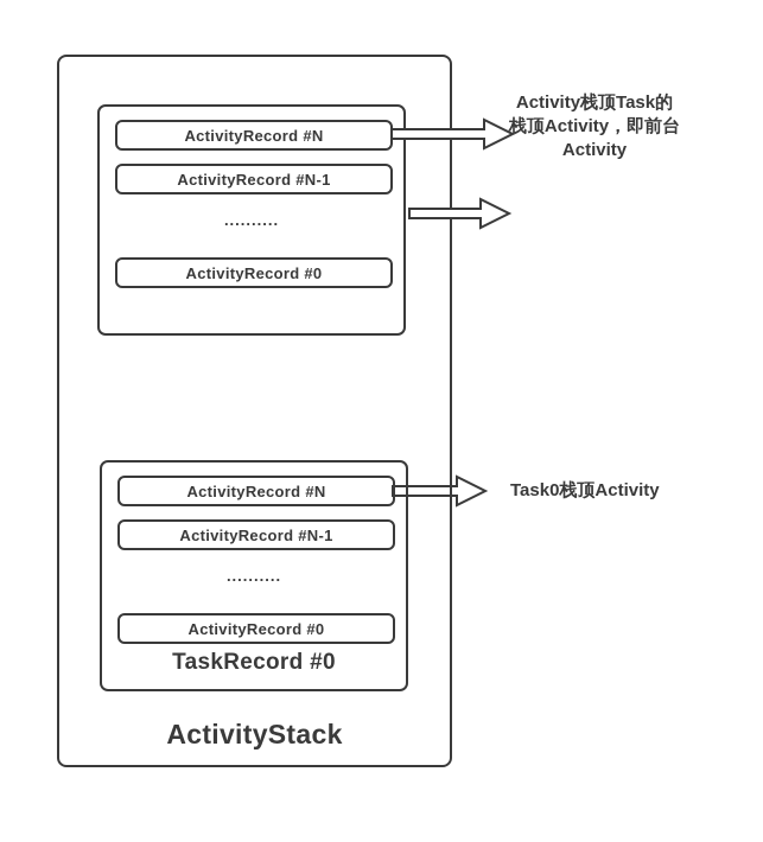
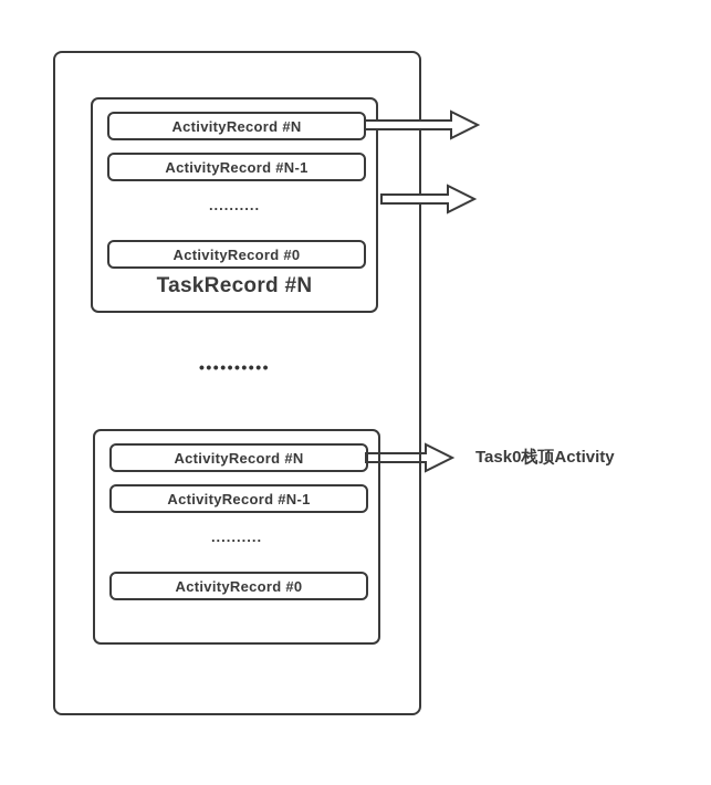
  ActivityRecord #N
  ActivityRecord #N-1
  ..........
  ActivityRecord #0
+ TaskRecord #N
+ ••••••••••
  ActivityRecord #N
  ActivityRecord #N-1
  ..........
  ActivityRecord #0
- TaskRecord #0
- ActivityStack
- Activity栈顶Task的
- 栈顶Activity，即前台
- Activity
  Task0栈顶Activity
